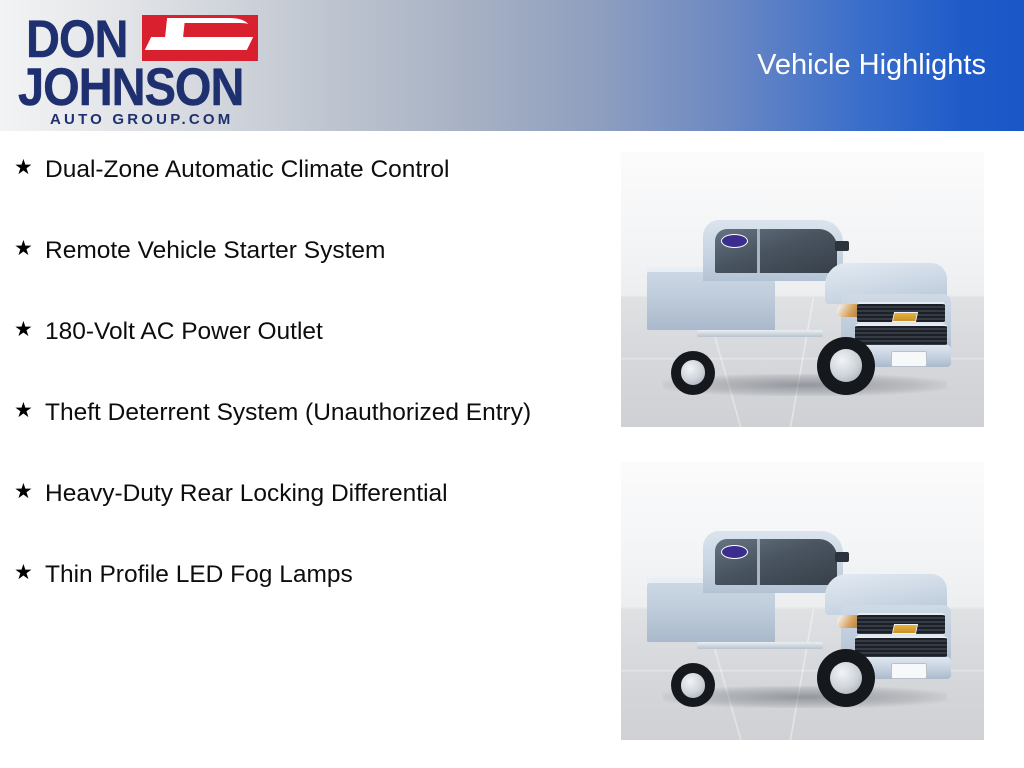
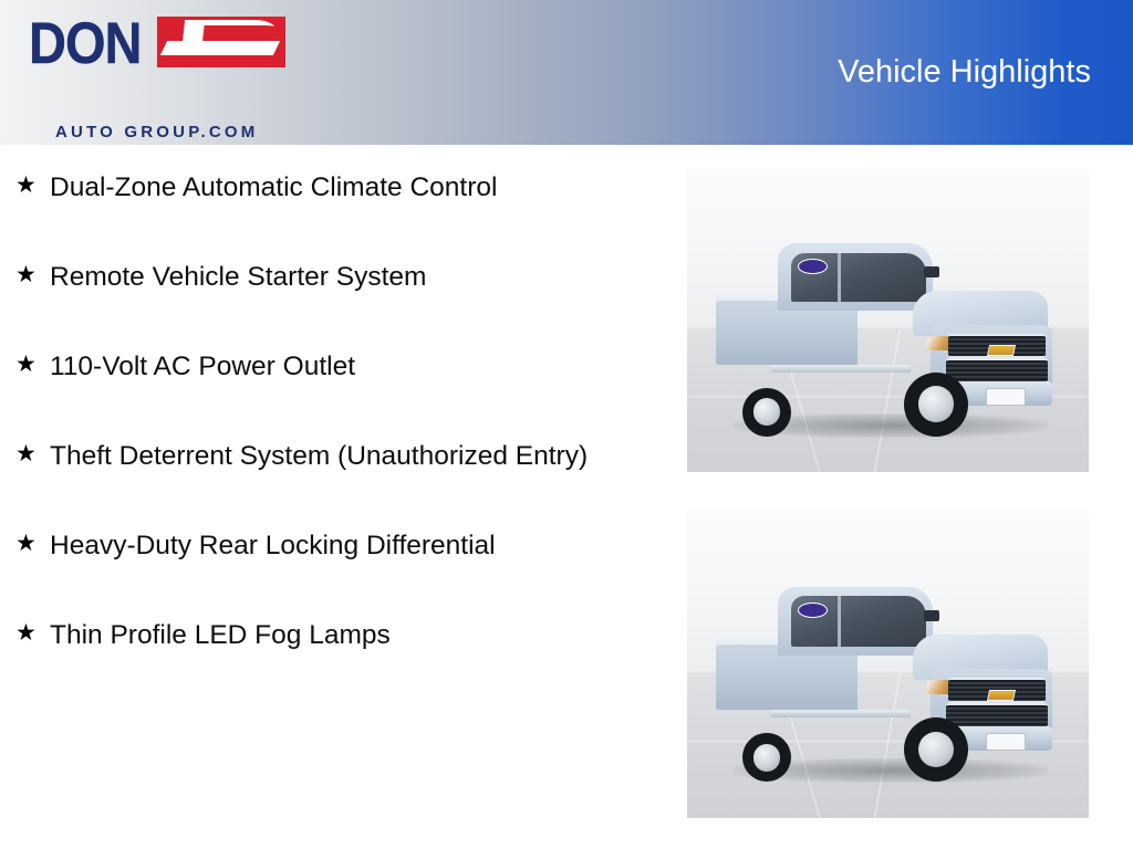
  DON
- JOHNSON
  AUTO GROUP.COM
  Vehicle Highlights
  ★
  Dual-Zone Automatic Climate Control
  ★
  Remote Vehicle Starter System
  ★
- 180-Volt AC Power Outlet
+ 110-Volt AC Power Outlet
  ★
  Theft Deterrent System (Unauthorized Entry)
  ★
  Heavy-Duty Rear Locking Differential
  ★
  Thin Profile LED Fog Lamps
